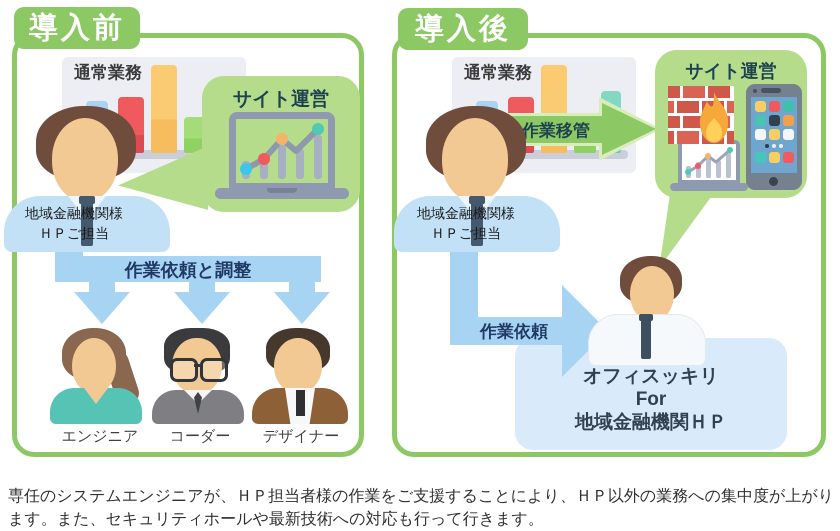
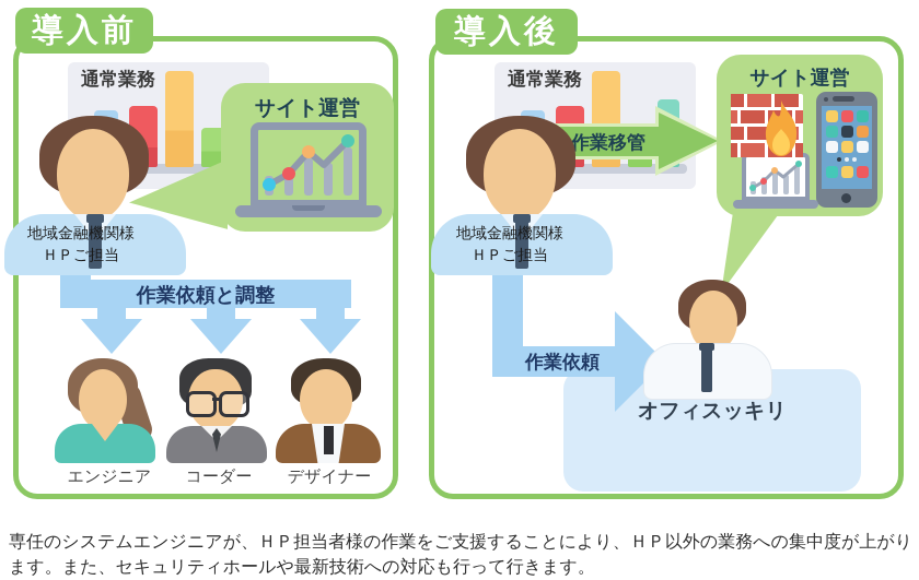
  導入前
  通常業務
  サイト運営
  地域金融機関様
  ＨＰご担当
  作業依頼と調整
  エンジニア
  コーダー
  デザイナー
  導入後
  通常業務
  作業移管
  地域金融機関様
  ＨＰご担当
  サイト運営
  作業依頼
  オフィスッキリ
- For
- 地域金融機関ＨＰ
  専任のシステムエンジニアが、ＨＰ担当者様の作業をご支援することにより、ＨＰ以外の業務への集中度が上がります。また、セキュリティホールや最新技術への対応も行って行きます。
